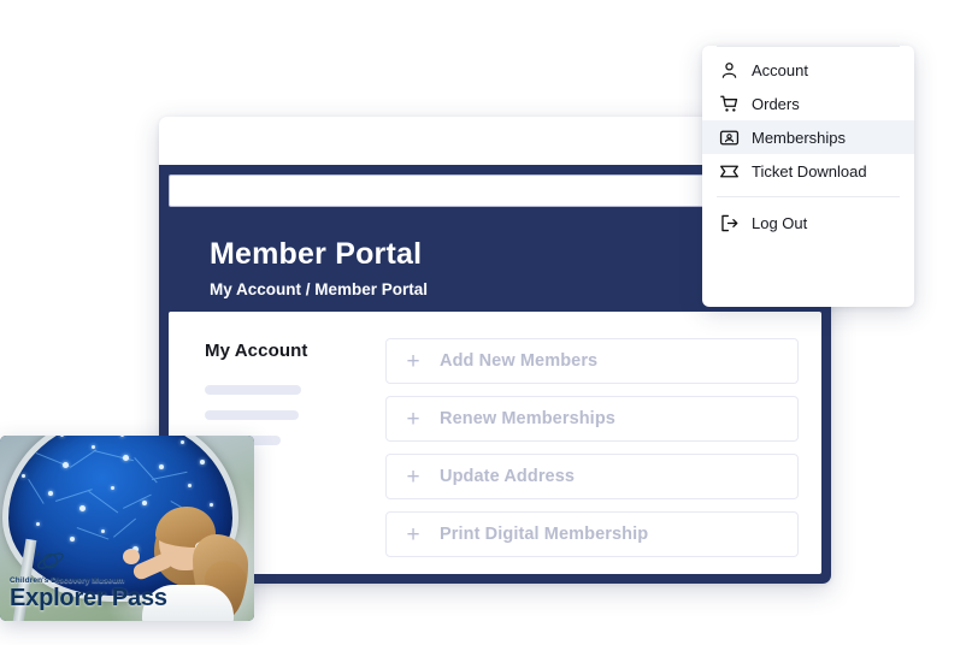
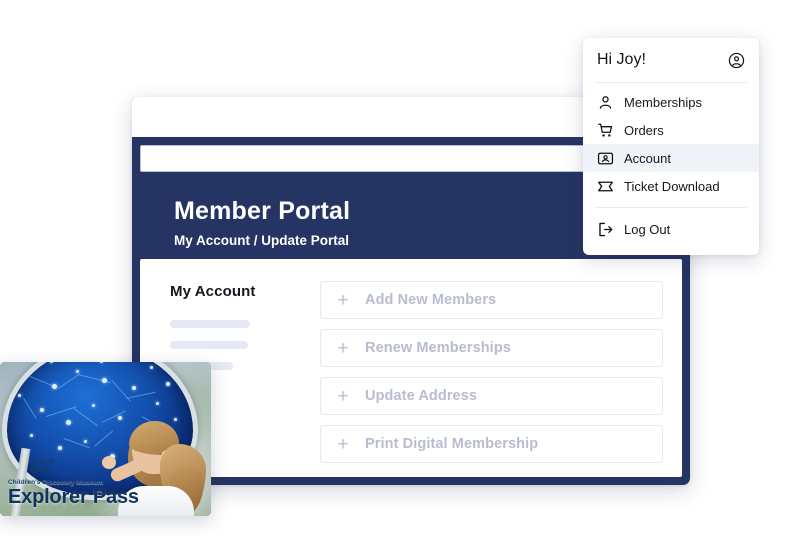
  Member Portal
- My Account / Member Portal
+ My Account / Update Portal
  My Account
  +
  Add New Members
  +
  Renew Memberships
  +
  Update Address
  +
  Print Digital Membership
+ Hi Joy!
- Account
+ Memberships
  Orders
- Memberships
+ Account
  Ticket Download
  Log Out
  Explorer Pass
